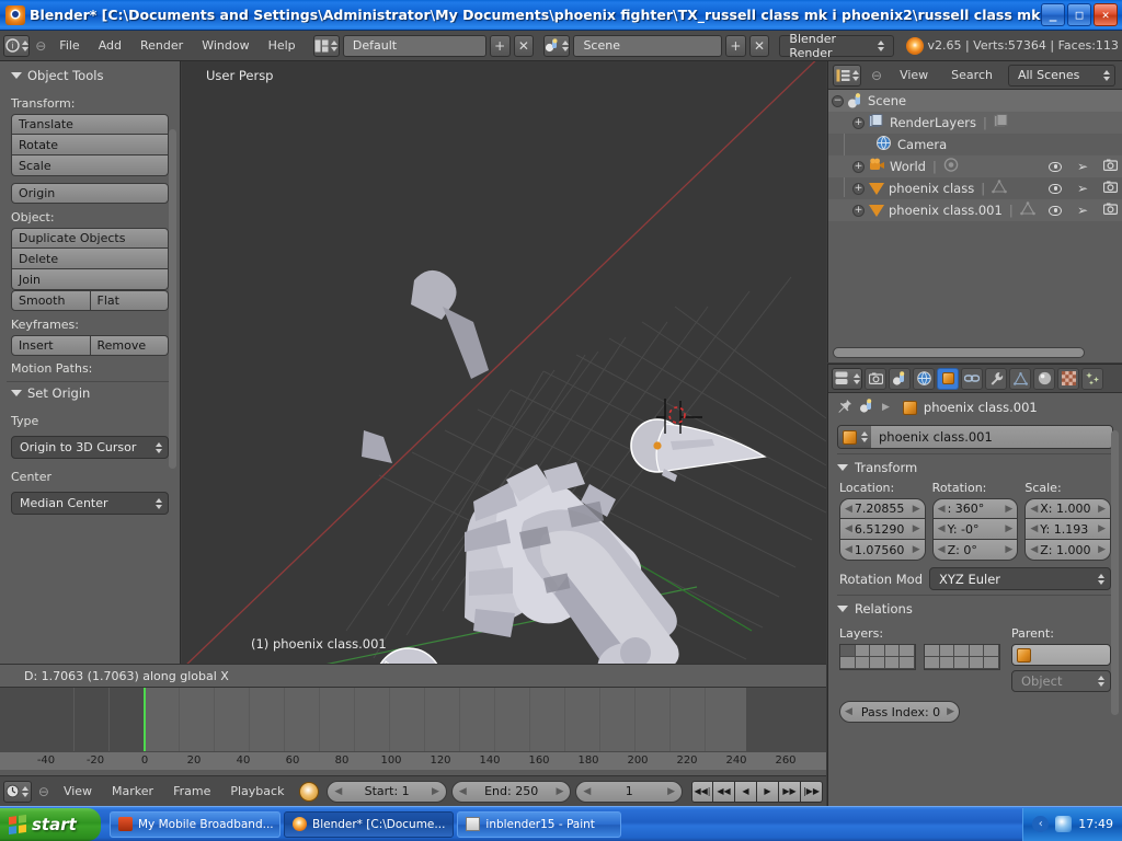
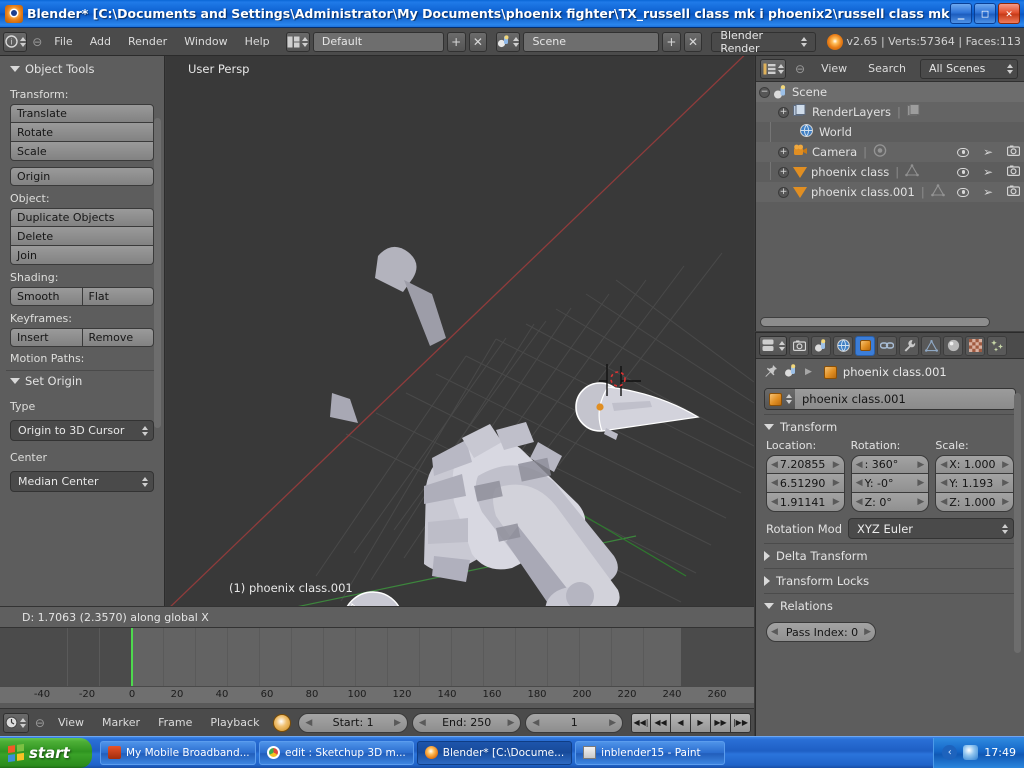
  Blender* [C:\Documents and Settings\Administrator\My Documents\phoenix fighter\TX_russell class mk i phoenix2\russell class mk
  _
  □
  ✕
  i
  ⊖
  File
  Add
  Render
  Window
  Help
  Default
  +
  ✕
  Scene
  +
  ✕
  Blender Render
  v2.65 | Verts:57364 | Faces:113
  Object Tools
  Transform:
  Translate
  Rotate
  Scale
  Origin
  Object:
  Duplicate Objects
  Delete
  Join
+ Shading:
  Smooth
  Flat
  Keyframes:
  Insert
  Remove
  Motion Paths:
  Set Origin
  Type
  Origin to 3D Cursor
  Center
  Median Center
  User Persp
  (1) phoenix class.001
- D: 1.7063 (1.7063) along global X
+ D: 1.7063 (2.3570) along global X
  -40
  -20
  0
  20
  40
  60
  80
  100
  120
  140
  160
  180
  200
  220
  240
  260
  ⊖
  View
  Marker
  Frame
  Playback
  ◀
  Start: 1
  ▶
  ◀
  End: 250
  ▶
  ◀
  1
  ▶
  ◀◀|
  ◀◀
  ◀
  ▶
  ▶▶
  |▶▶
  ⊖
  View
  Search
  All Scenes
  −
  Scene
  +
  RenderLayers
- Camera
+ World
  +
- World
+ Camera
  ➢
  +
  phoenix class
  |
  ➢
  +
  phoenix class.001
  |
  ➢
  ▶
  phoenix class.001
  phoenix class.001
  Transform
  Location:
  ◀
  7.20855
  ▶
  ◀
  6.51290
  ▶
  ◀
- 1.07560
+ 1.91141
  ▶
  Rotation:
  ◀
  : 360°
  ▶
  ◀
  Y: -0°
  ▶
  ◀
  Z: 0°
  ▶
  Scale:
  ◀
  X: 1.000
  ▶
  ◀
  Y: 1.193
  ▶
  ◀
  Z: 1.000
  ▶
  Rotation Mod
  XYZ Euler
+ Delta Transform
+ Transform Locks
  Relations
- Layers:
- Parent:
- Object
  ◀
  Pass Index: 0
  ▶
  start
  My Mobile Broadband...
+ edit : Sketchup 3D m...
  Blender* [C:\Docume...
  inblender15 - Paint
  ‹
  17:49
